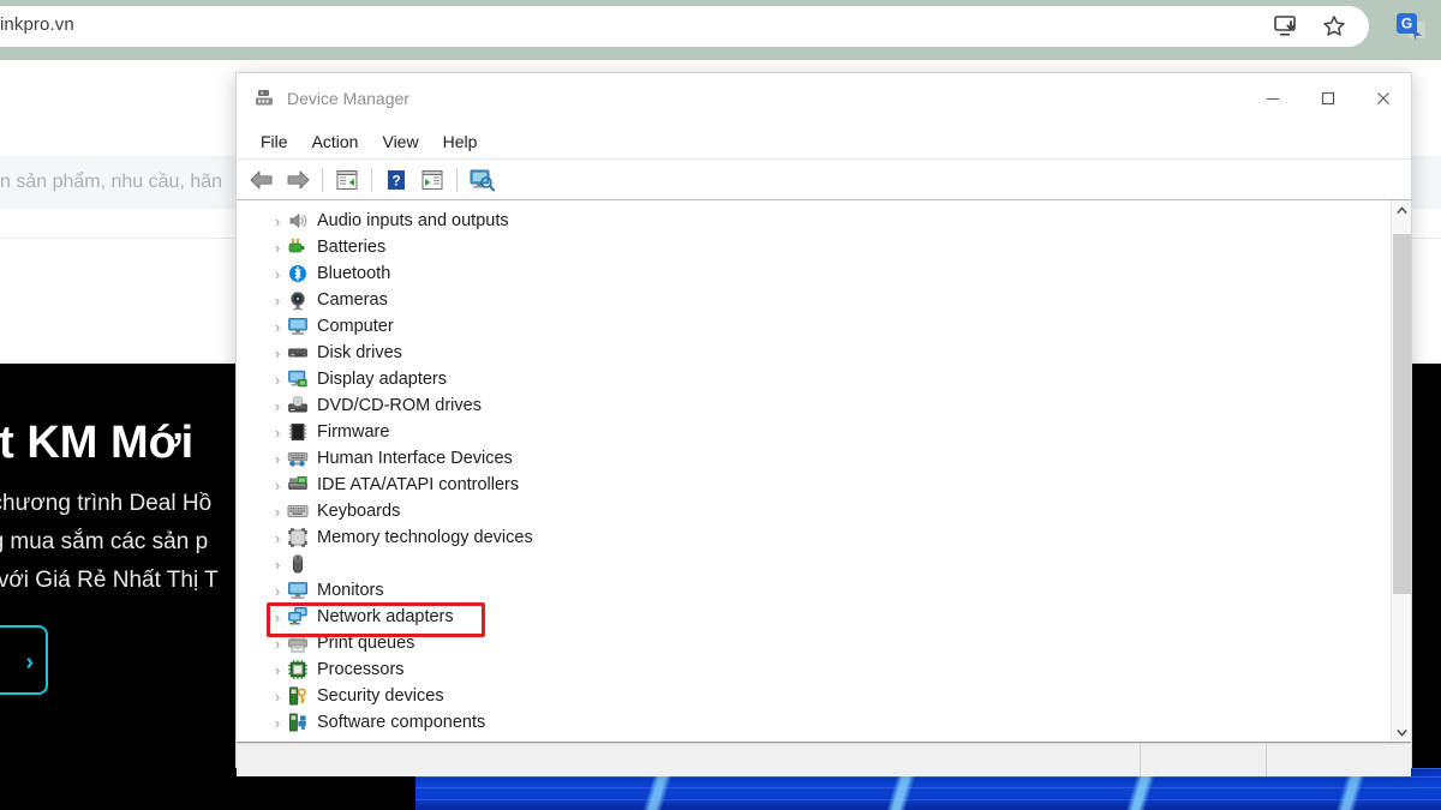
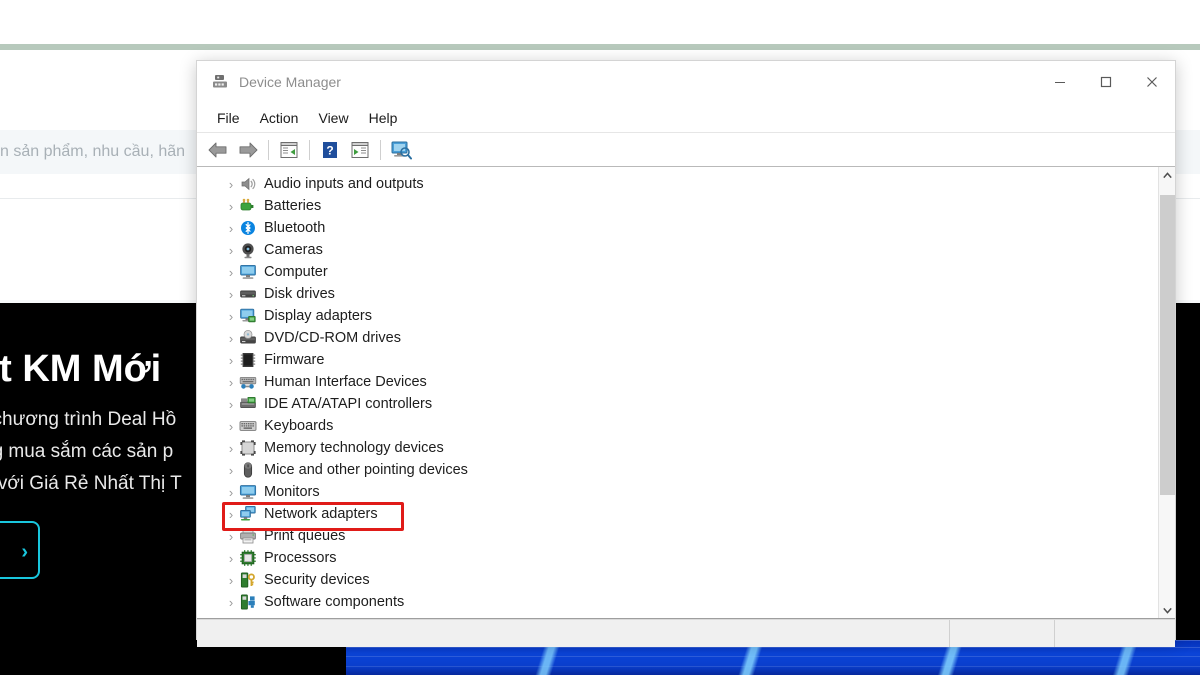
- inkpro.vn
- G
  n sản phẩm, nhu cầu, hãn
  t KM Mới
  hương trình Deal Hồ
  mua sắm các sản p
  với Giá Rẻ Nhất Thị T
  ›
  Device Manager
  File
  Action
  View
  Help
  ?
  ›
  Audio inputs and outputs
  ›
  Batteries
  ›
  Bluetooth
  ›
  Cameras
  ›
  Computer
  ›
  Disk drives
  ›
  Display adapters
  ›
  DVD/CD-ROM drives
  ›
  Firmware
  ›
  Human Interface Devices
  ›
  IDE ATA/ATAPI controllers
  ›
  Keyboards
  ›
  Memory technology devices
  ›
+ Mice and other pointing devices
  ›
  Monitors
  ›
  Network adapters
  ›
  Print queues
  ›
  Processors
  ›
  Security devices
  ›
  Software components
